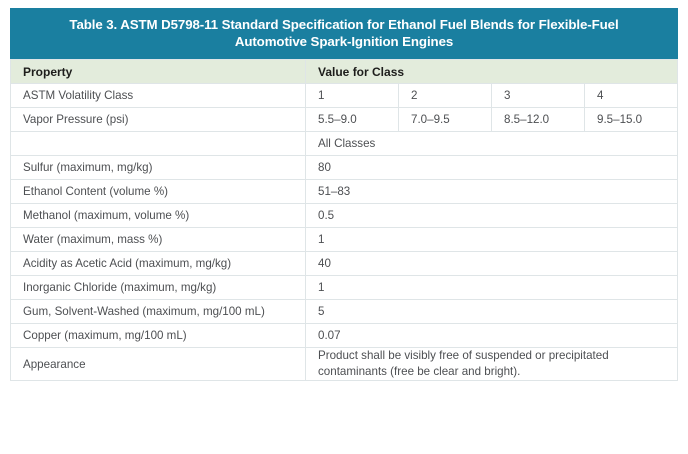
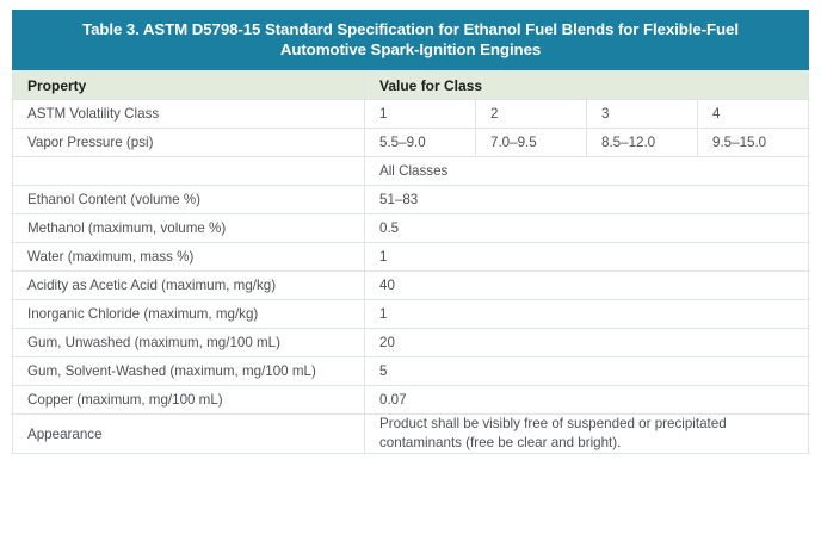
- Table 3. ASTM D5798-11 Standard Specification for Ethanol Fuel Blends for Flexible-Fuel Automotive Spark-Ignition Engines
+ Table 3. ASTM D5798-15 Standard Specification for Ethanol Fuel Blends for Flexible-Fuel Automotive Spark-Ignition Engines
  Property	Value for Class
  ASTM Volatility Class	1	2	3	4
  Vapor Pressure (psi)	5.5–9.0	7.0–9.5	8.5–12.0	9.5–15.0
  	All Classes
- Sulfur (maximum, mg/kg)	80
  Ethanol Content (volume %)	51–83
  Methanol (maximum, volume %)	0.5
  Water (maximum, mass %)	1
  Acidity as Acetic Acid (maximum, mg/kg)	40
  Inorganic Chloride (maximum, mg/kg)	1
+ Gum, Unwashed (maximum, mg/100 mL)	20
  Gum, Solvent-Washed (maximum, mg/100 mL)	5
  Copper (maximum, mg/100 mL)	0.07
  Appearance	Product shall be visibly free of suspended or precipitated contaminants (free be clear and bright).
